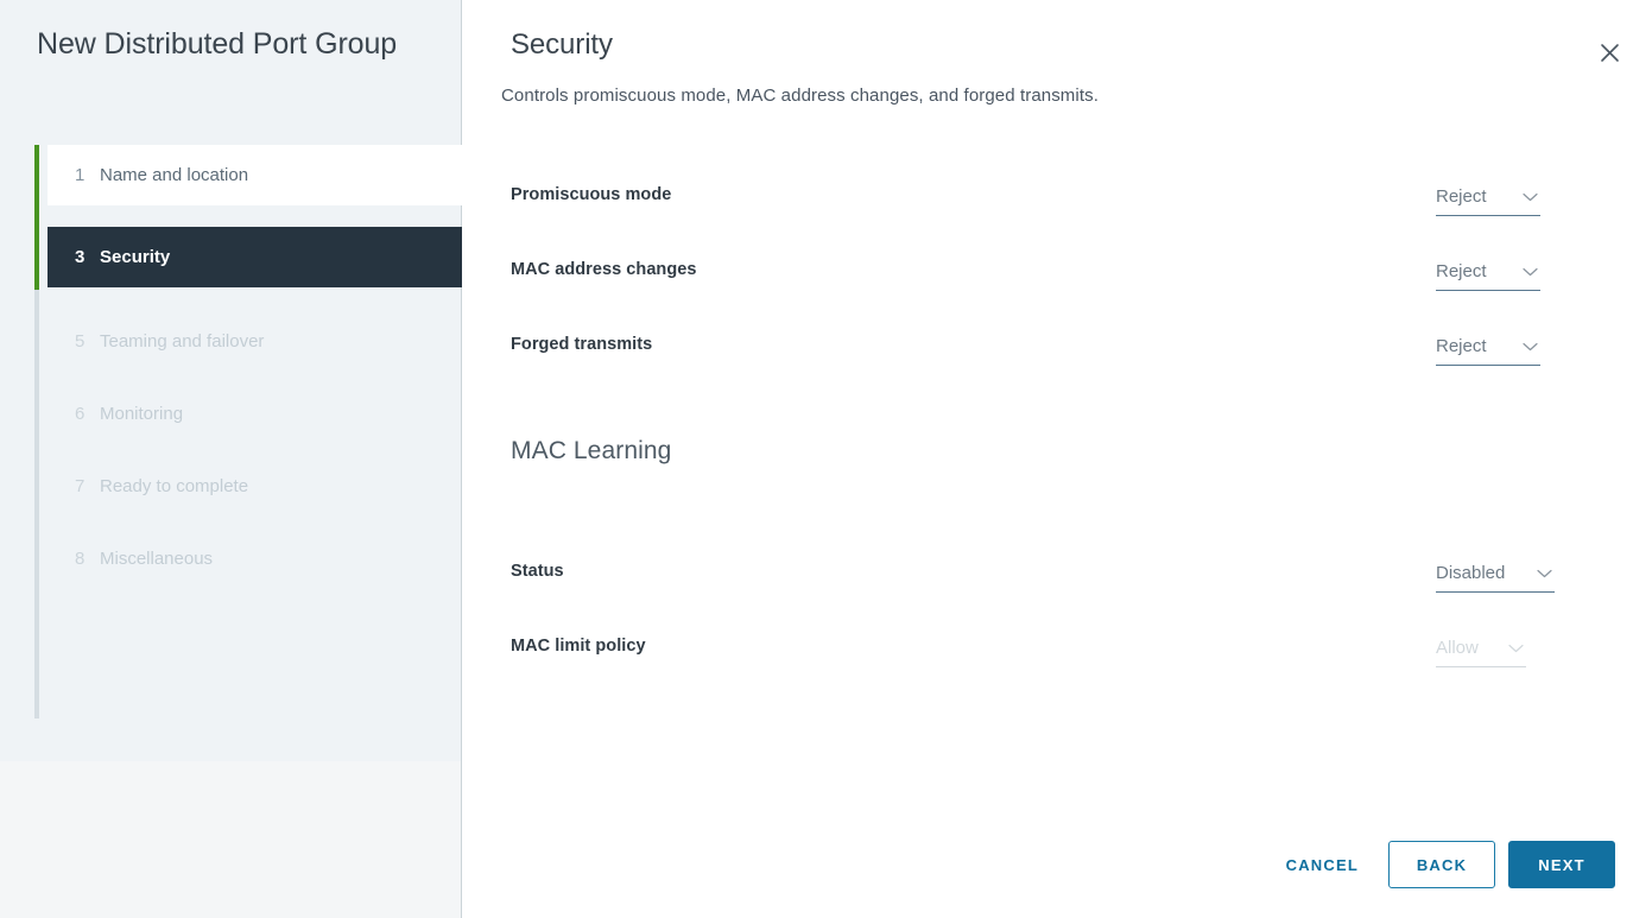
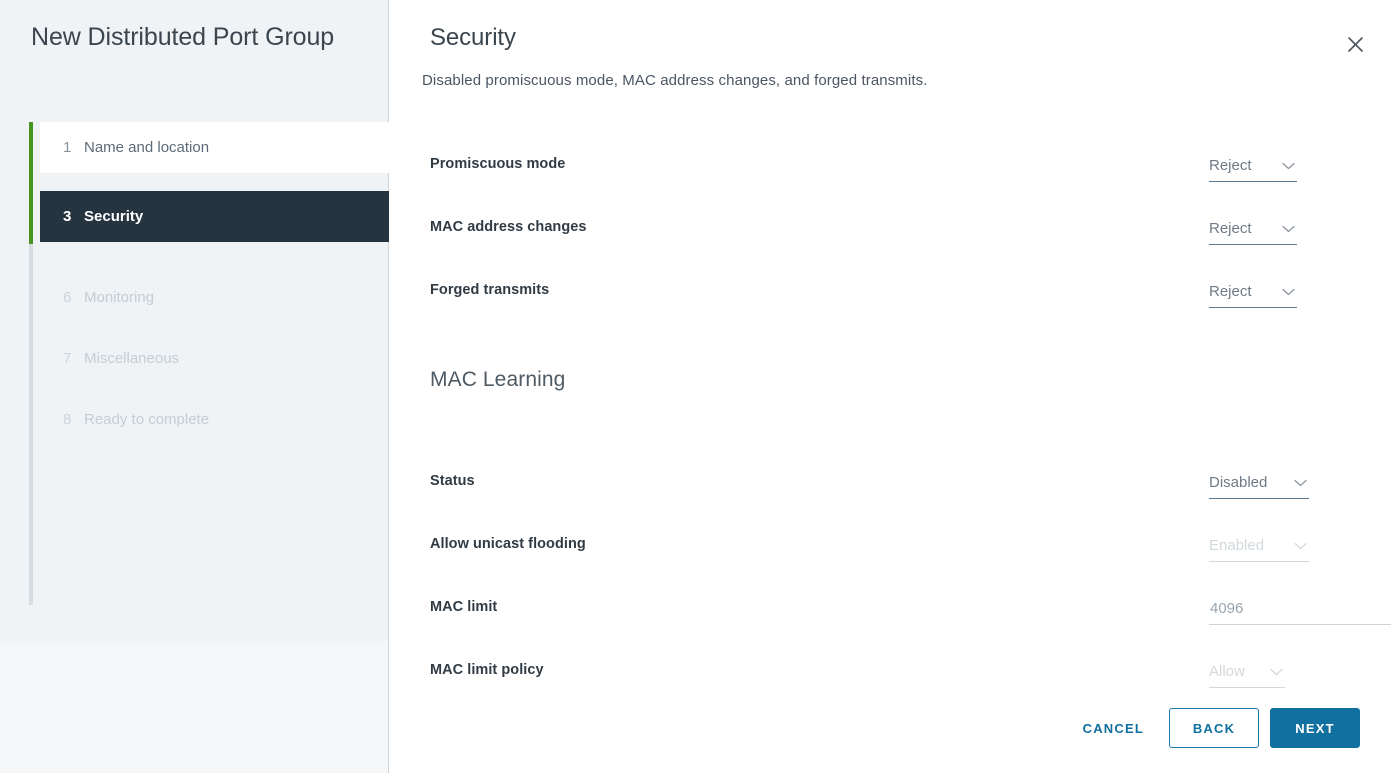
  New Distributed Port Group
  1
  Name and location
  3
  Security
- 5
- Teaming and failover
  6
  Monitoring
  7
- Ready to complete
+ Miscellaneous
  8
- Miscellaneous
+ Ready to complete
  Security
- Controls promiscuous mode, MAC address changes, and forged transmits.
+ Disabled promiscuous mode, MAC address changes, and forged transmits.
  Promiscuous mode
  Reject
  MAC address changes
  Reject
  Forged transmits
  Reject
  MAC Learning
  Status
  Disabled
+ Allow unicast flooding
+ Enabled
+ MAC limit
+ 4096
  MAC limit policy
  Allow
  CANCEL
  BACK
  NEXT
